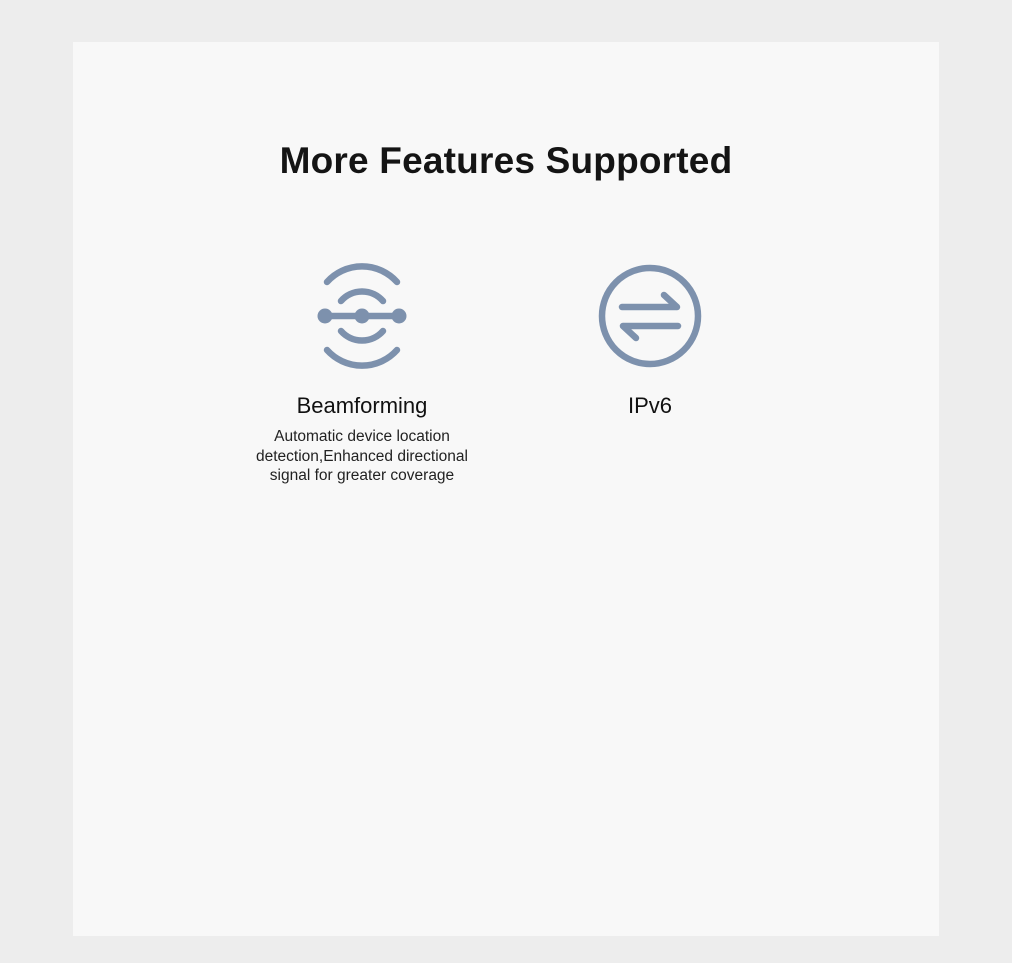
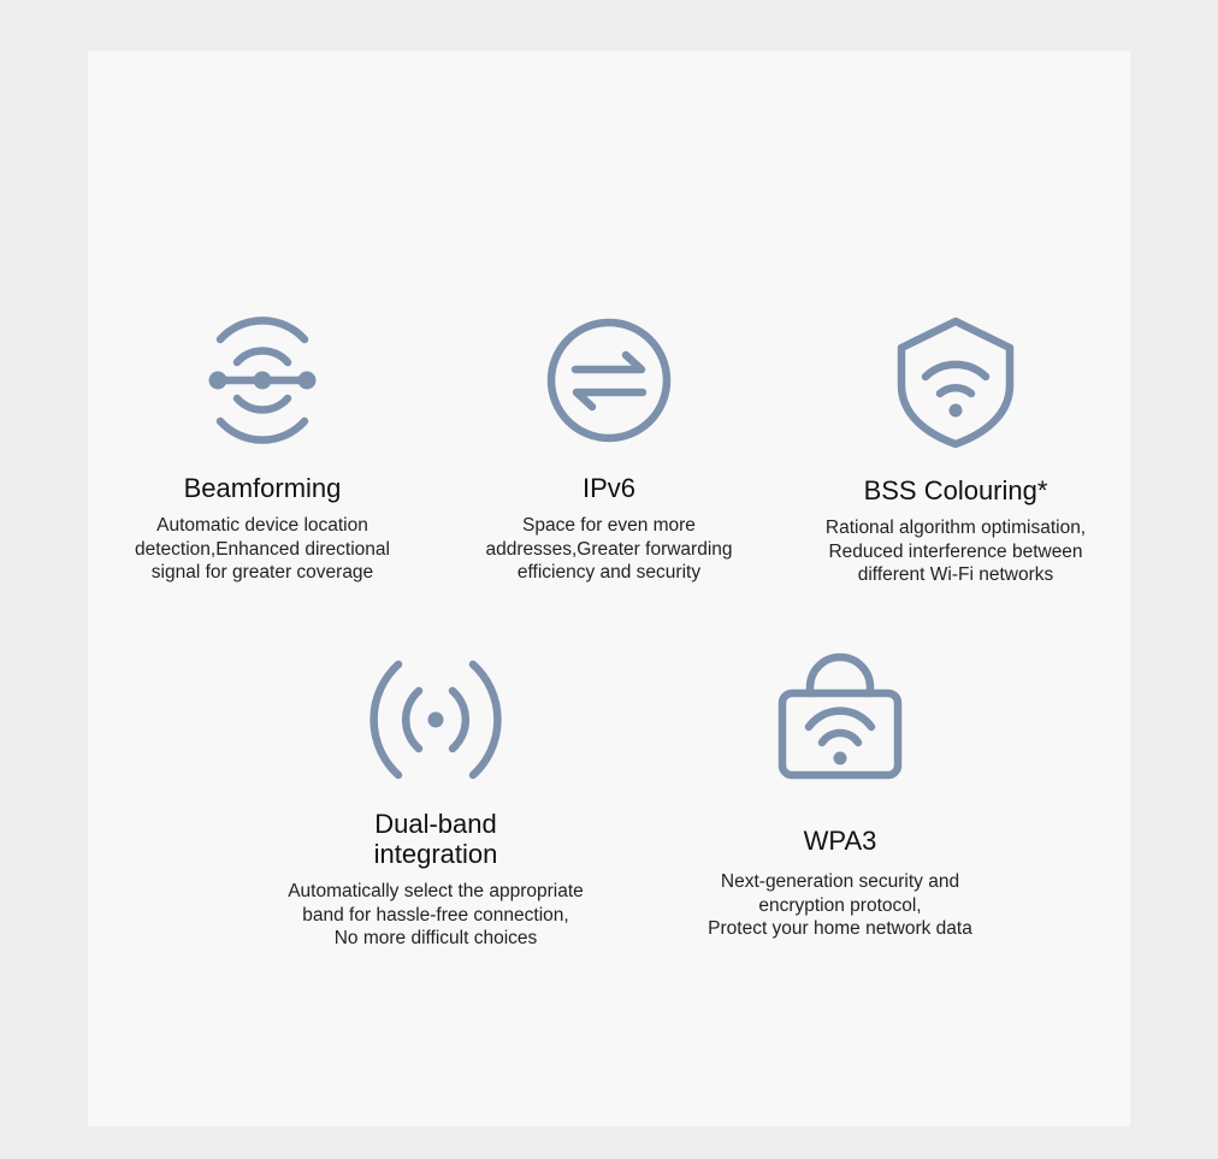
- More Features Supported
  Beamforming
  Automatic device location
  detection,Enhanced directional
  signal for greater coverage
  IPv6
+ Space for even more
+ addresses,Greater forwarding
+ efficiency and security
+ BSS Colouring*
+ Rational algorithm optimisation,
+ Reduced interference between
+ different Wi-Fi networks
+ Dual-band
+ integration
+ Automatically select the appropriate
+ band for hassle-free connection,
+ No more difficult choices
+ WPA3
+ Next-generation security and
+ encryption protocol,
+ Protect your home network data
